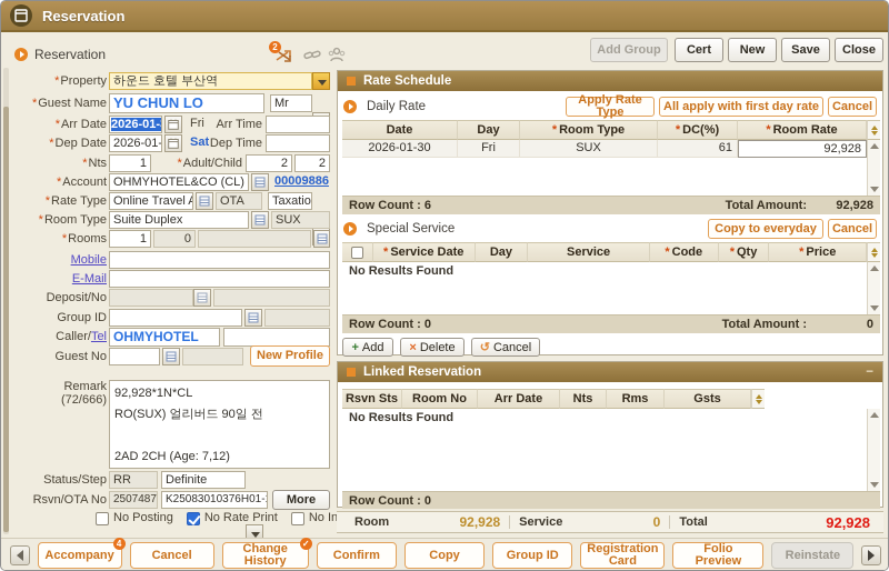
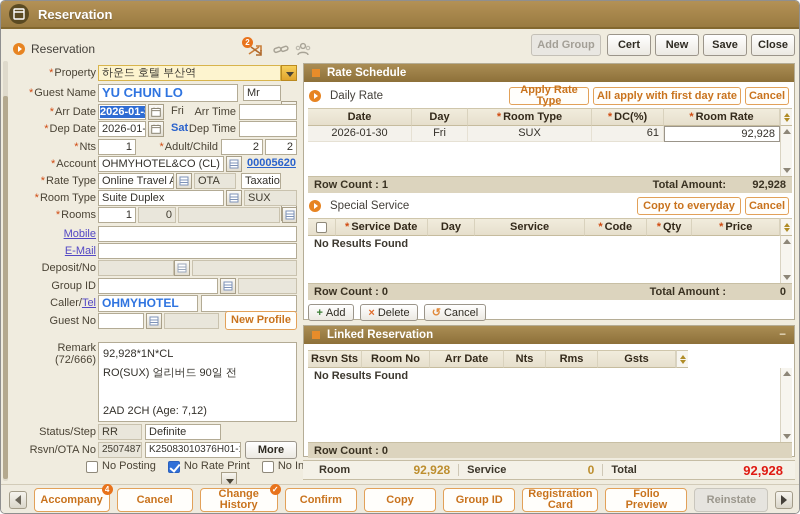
  Reservation
  Reservation
  2
  Add Group
  Cert
  New
  Save
  Close
  *Property
  하운드 호텔 부산역
  *Guest Name
  YU CHUN LO
  Mr
  *Arr Date
  2026-01-
  Fri
  Arr Time
  *Dep Date
  2026-01-
  Sat
  Dep Time
  *Nts
  1
  *Adult/Child
  2
  2
  *Account
  OHMYHOTEL&CO (CL)
- 00009886
+ 00005620
  *Rate Type
  Online Travel A
  OTA
  Taxatio
  *Room Type
  Suite Duplex
  SUX
  *Rooms
  1
  0
  Mobile
  E-Mail
  Deposit/No
  Group ID
  Caller/Tel
  OHMYHOTEL
  Guest No
  New Profile
  Remark
  (72/666)
  92,928*1N*CL
  RO(SUX) 얼리버드 90일 전
  2AD 2CH (Age: 7,12)
  Status/Step
  RR
  Definite
  Rsvn/OTA No
  2507487
  K25083010376H01-
  More
  No Posting
  No Rate Print
  Rate Schedule
  Daily Rate
  Apply Rate Type
  All apply with first day rate
  Cancel
  Date
  Day
  *
  Room Type
  *
  DC(%)
  *
  Room Rate
  2026-01-30
  Fri
  SUX
  61
  92,928
- Row Count : 6
+ Row Count : 1
  Total Amount:
  92,928
  Special Service
  Copy to everyday
  Cancel
  *
  Service Date
  Day
  Service
  *
  Code
  *
  Qty
  *
  Price
  No Results Found
  Row Count : 0
  Total Amount :
  0
  +
  Add
  ×
  Delete
  ↺
  Cancel
  Linked Reservation
  −
  Rsvn Sts
  Room No
  Arr Date
  Nts
  Rms
  Gsts
  No Results Found
  Row Count : 0
  Room
  92,928
  Service
  0
  Total
  92,928
  Accompany
  4
  Cancel
  Change History
  ✓
  Confirm
  Copy
  Group ID
  Registration Card
  Folio Preview
  Reinstate
